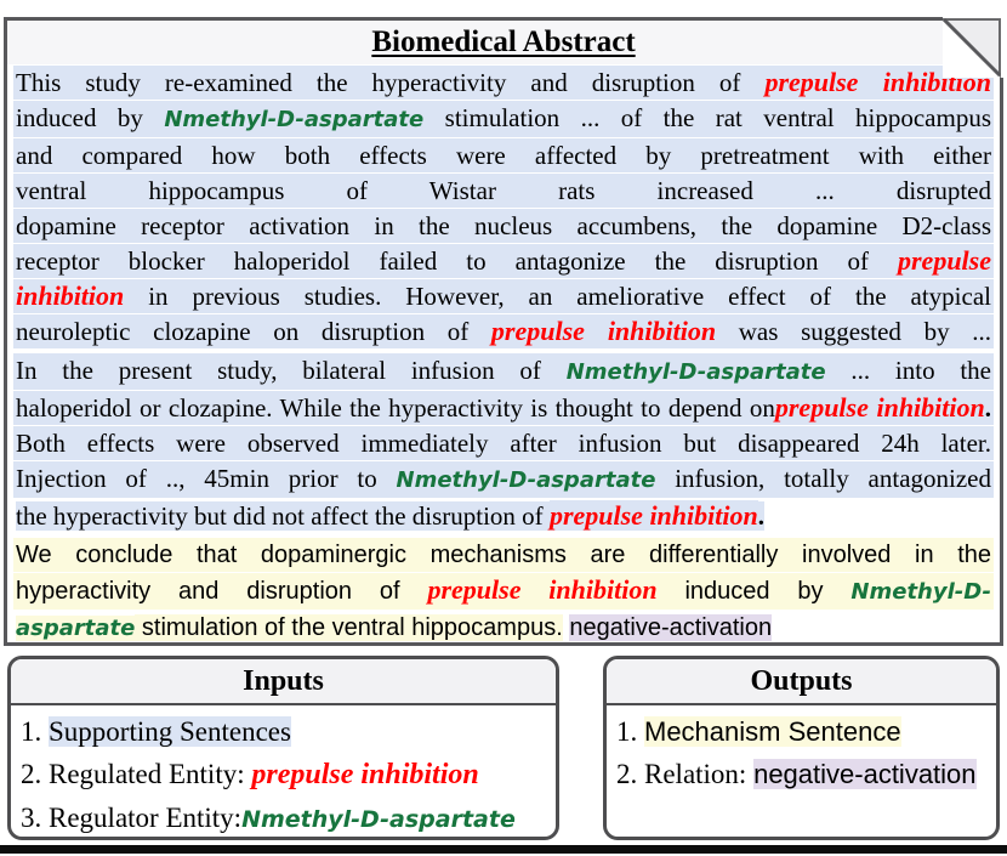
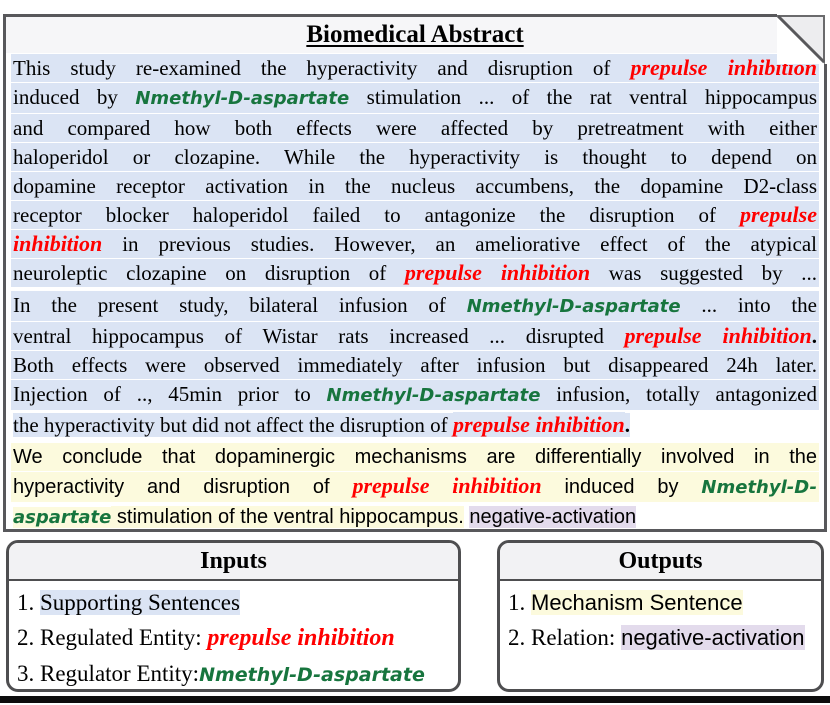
  Biomedical Abstract
  This study re-examined the hyperactivity and disruption of prepulse inhibition
  induced by Nmethyl-D-aspartate stimulation ... of the rat ventral hippocampus
  and compared how both effects were affected by pretreatment with either
- ventral hippocampus of Wistar rats increased ... disrupted
+ haloperidol or clozapine. While the hyperactivity is thought to depend on
  dopamine receptor activation in the nucleus accumbens, the dopamine D2-class
  receptor blocker haloperidol failed to antagonize the disruption of prepulse
  inhibition in previous studies. However, an ameliorative effect of the atypical
  neuroleptic clozapine on disruption of prepulse inhibition was suggested by ...
  In the present study, bilateral infusion of Nmethyl-D-aspartate ... into the
- haloperidol or clozapine. While the hyperactivity is thought to depend onprepulse inhibition.
+ ventral hippocampus of Wistar rats increased ... disrupted prepulse inhibition.
  Both effects were observed immediately after infusion but disappeared 24h later.
  Injection of .., 45min prior to Nmethyl-D-aspartate infusion, totally antagonized
  the hyperactivity but did not affect the disruption of prepulse inhibition.
  We conclude that dopaminergic mechanisms are differentially involved in the
  hyperactivity and disruption of prepulse inhibition induced by Nmethyl-D-
  aspartate stimulation of the ventral hippocampus. negative-activation
  Inputs
  1. Supporting Sentences
  2. Regulated Entity: prepulse inhibition
  3. Regulator Entity:Nmethyl-D-aspartate
  Outputs
  1. Mechanism Sentence
  2. Relation: negative-activation
